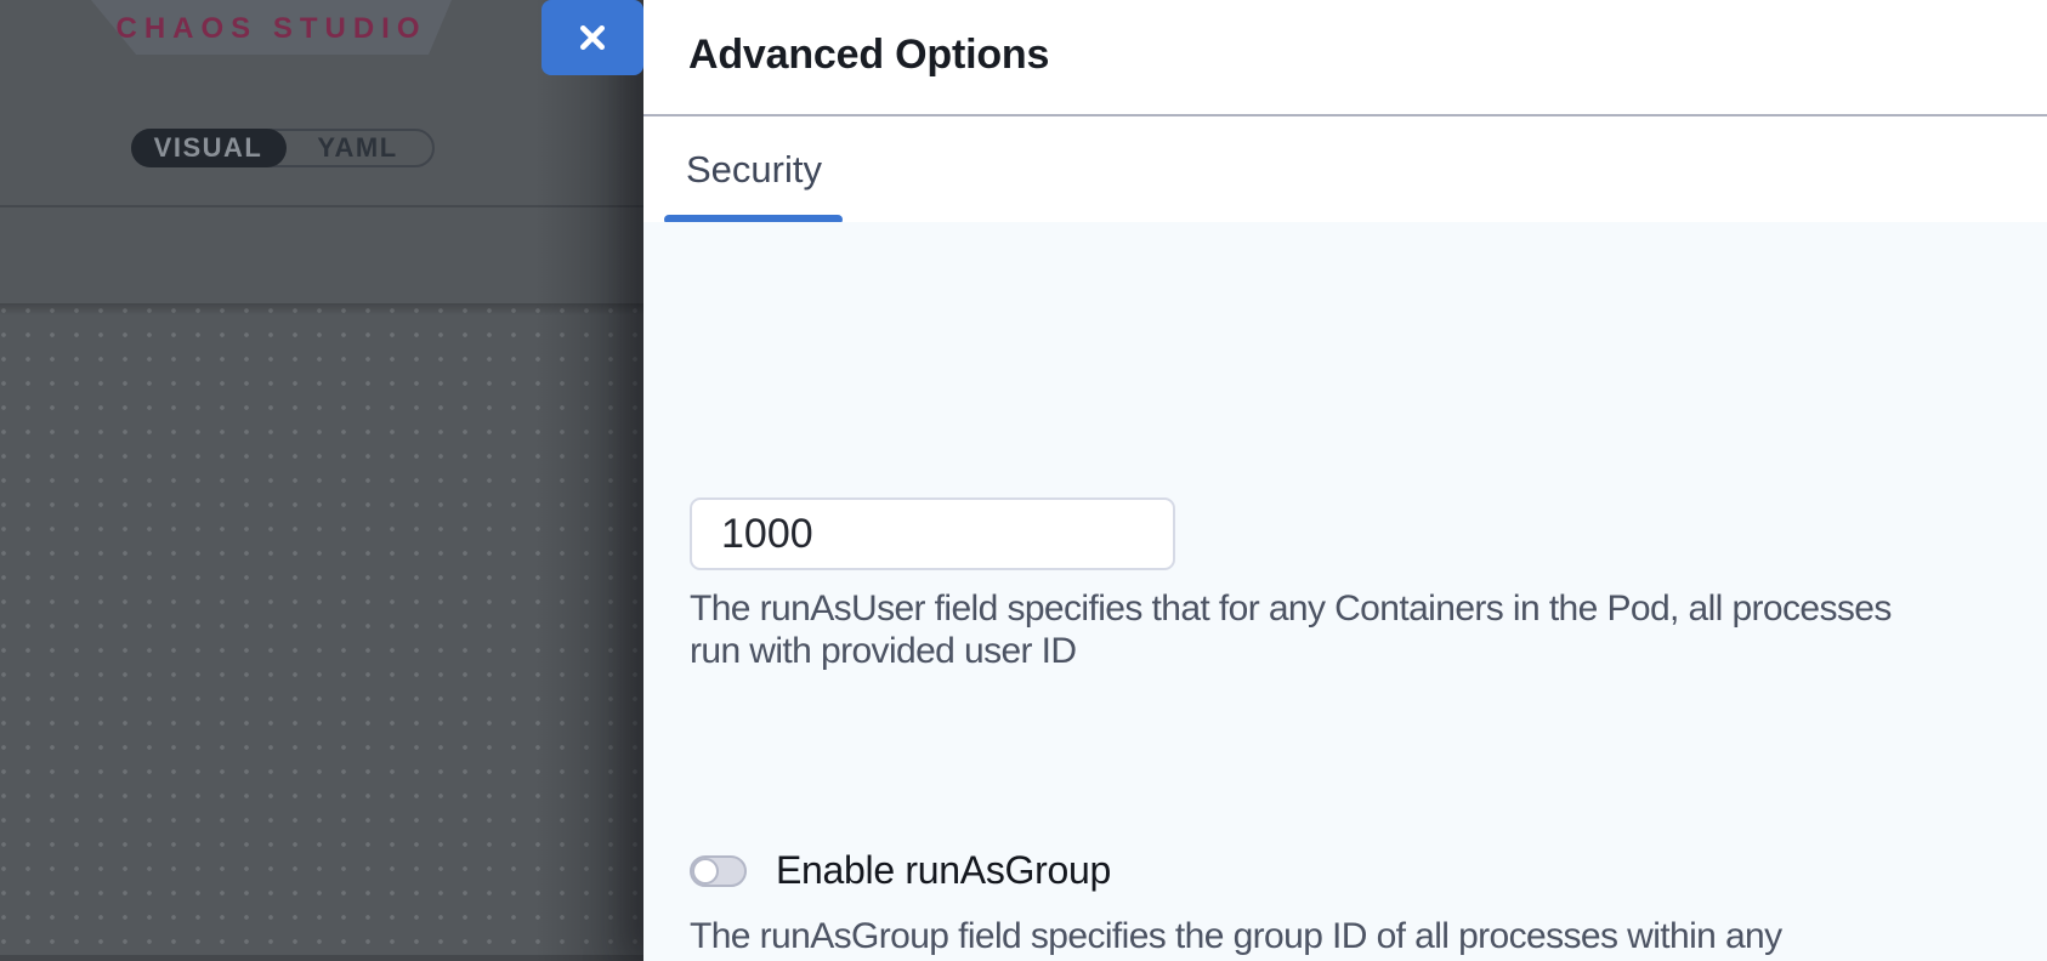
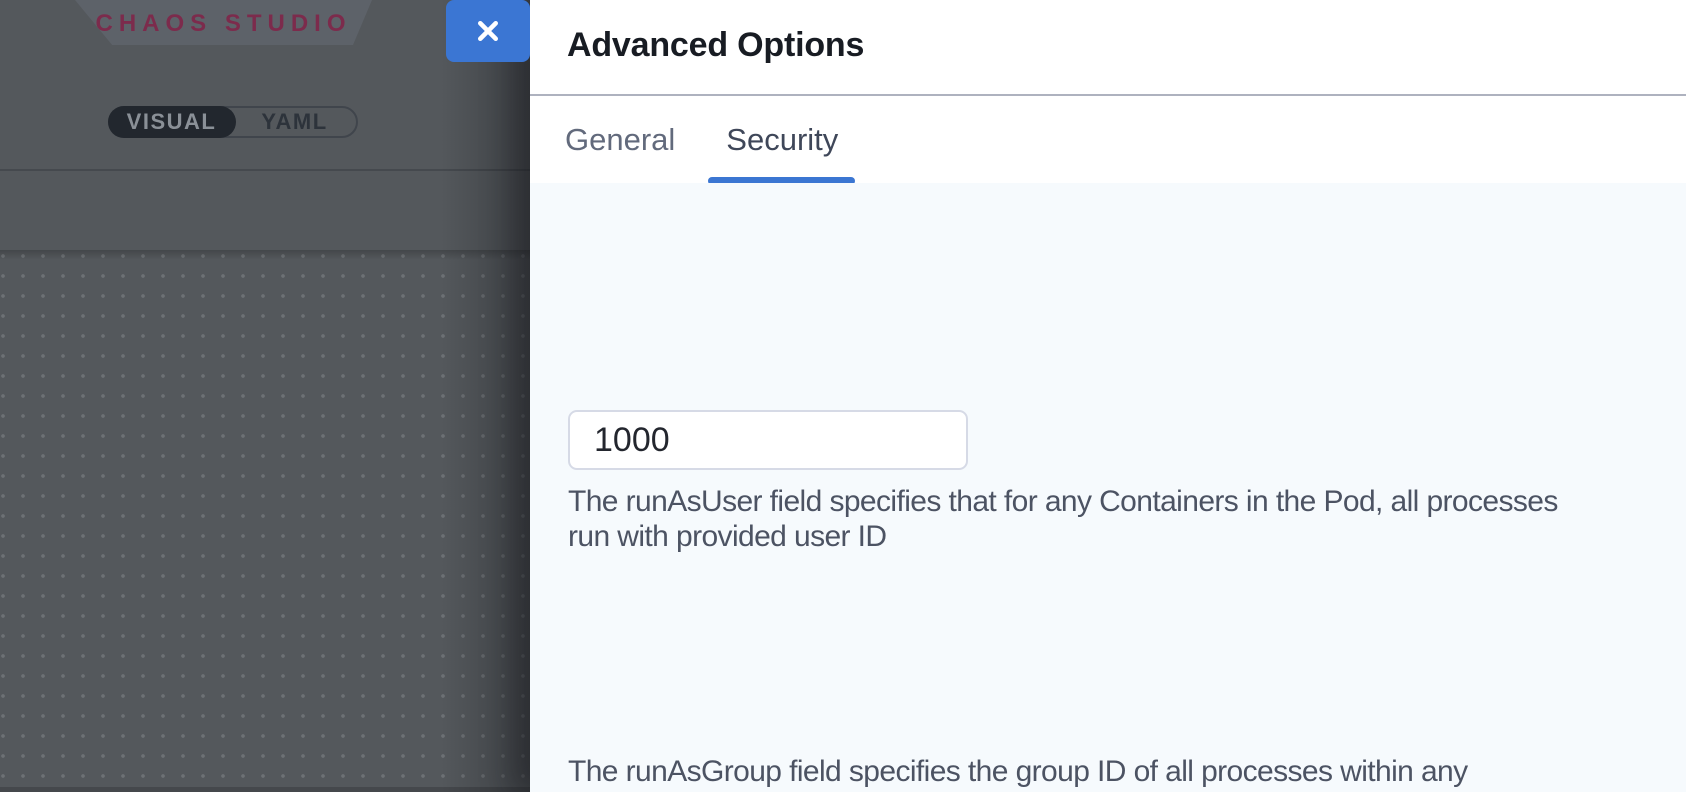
  CHAOS STUDIO
  VISUAL
  YAML
  Advanced Options
+ General
  Security
  The runAsUser field specifies that for any Containers in the Pod, all processes
  run with provided user ID
  1000
- Enable runAsGroup
  The runAsGroup field specifies the group ID of all processes within any
